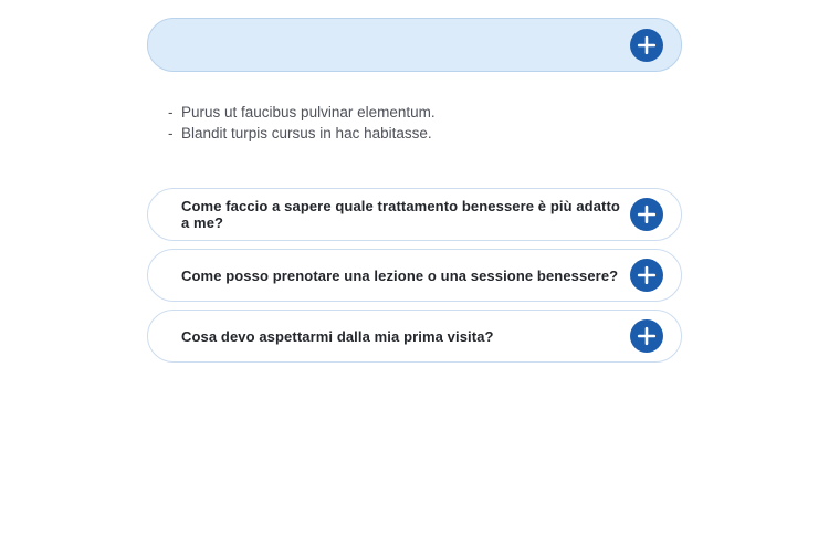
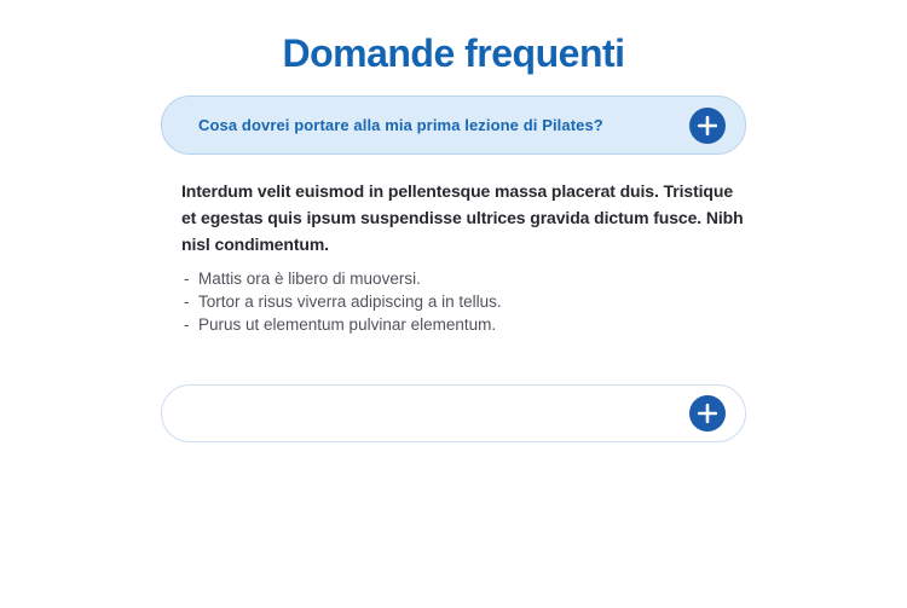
+ Domande frequenti
+ Cosa dovrei portare alla mia prima lezione di Pilates?
+ Interdum velit euismod in pellentesque massa placerat duis. Tristique et egestas quis ipsum suspendisse ultrices gravida dictum fusce. Nibh nisl condimentum.
+ Mattis ora è libero di muoversi.
+ Tortor a risus viverra adipiscing a in tellus.
- Purus ut faucibus pulvinar elementum.
+ Purus ut elementum pulvinar elementum.
- Blandit turpis cursus in hac habitasse.
- Come faccio a sapere quale trattamento benessere è più adatto a me?
- Come posso prenotare una lezione o una sessione benessere?
- Cosa devo aspettarmi dalla mia prima visita?
